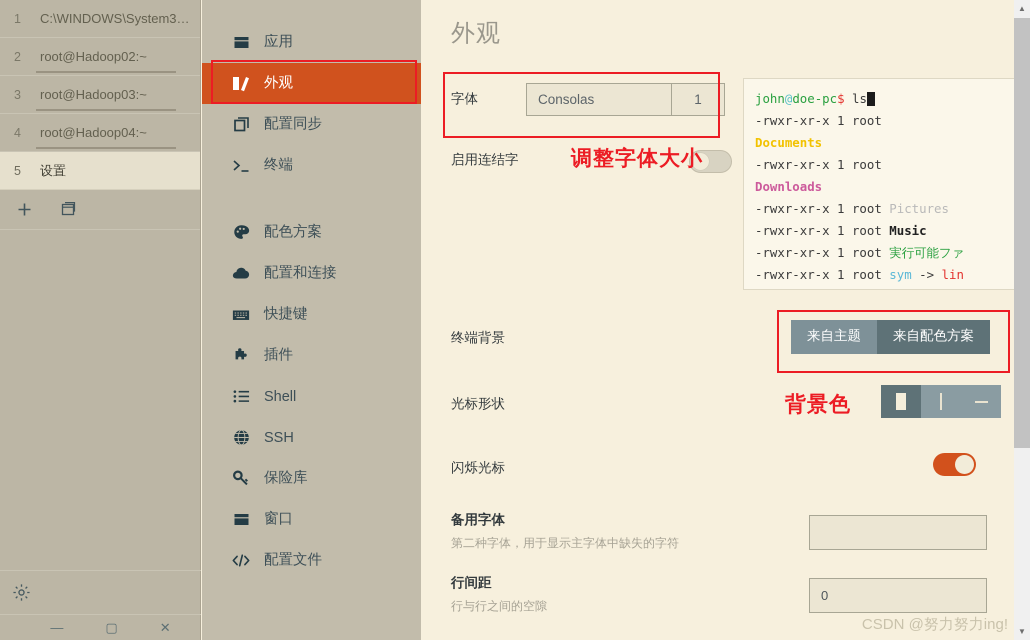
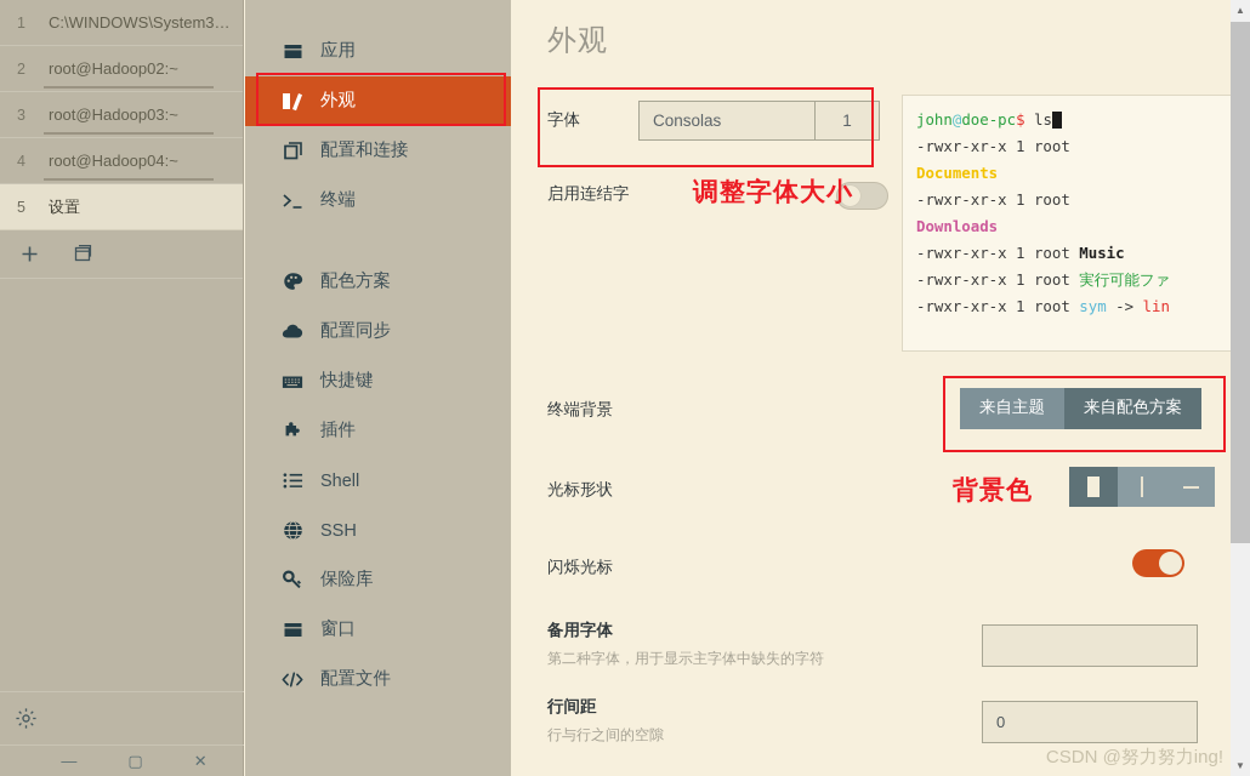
  1
  C:\WINDOWS\System3…
  2
  root@Hadoop02:~
  3
  root@Hadoop03:~
  4
  root@Hadoop04:~
  5
  设置
  —
  ▢
  ✕
  应用
  外观
- 配置同步
+ 配置和连接
  终端
  配色方案
- 配置和连接
+ 配置同步
  快捷键
  插件
  Shell
  SSH
  保险库
  窗口
  配置文件
  外观
  字体
  Consolas
  1
  启用连结字
  john@doe-pc$ ls
  -rwxr-xr-x 1 root
  Documents
  -rwxr-xr-x 1 root
  Downloads
- -rwxr-xr-x 1 root Pictures
  -rwxr-xr-x 1 root Music
  -rwxr-xr-x 1 root 実行可能ファ
  -rwxr-xr-x 1 root sym -> lin
  终端背景
  来自主题
  来自配色方案
  光标形状
  闪烁光标
  备用字体
  第二种字体，用于显示主字体中缺失的字符
  行间距
  行与行之间的空隙
  0
  调整字体大小
  背景色
  ▲
  ▼
  CSDN @努力努力ing!
